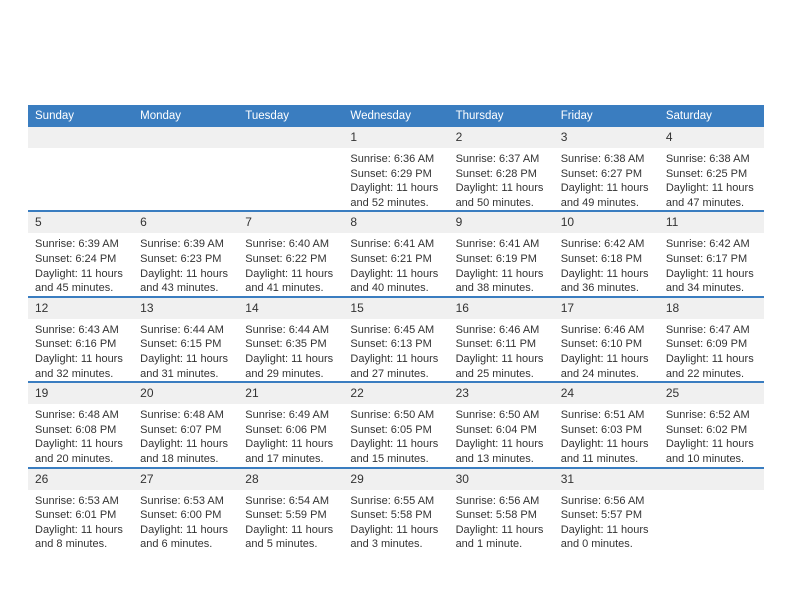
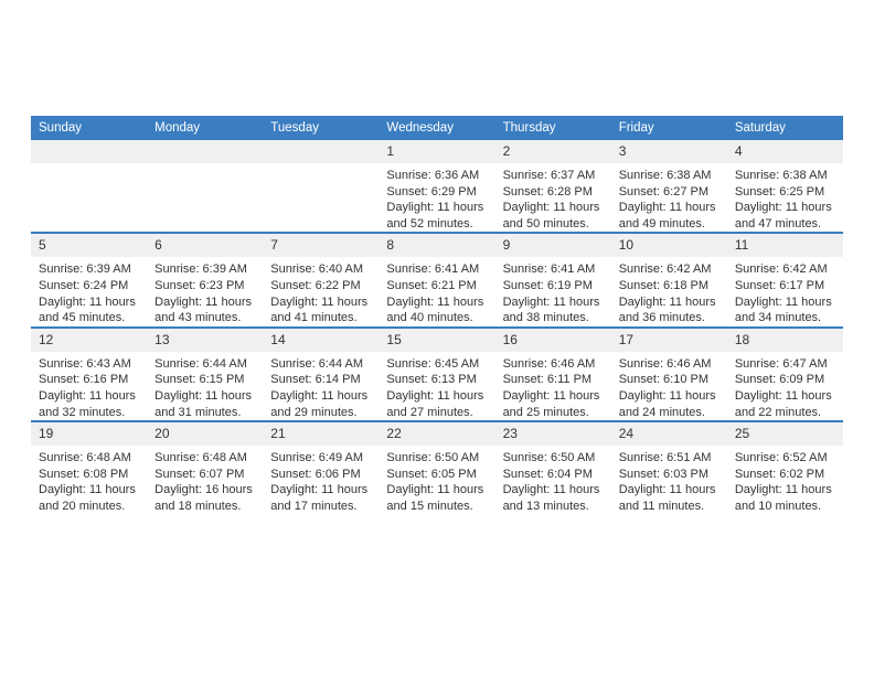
  Sunday	Monday	Tuesday	Wednesday	Thursday	Friday	Saturday
  			1Sunrise: 6:36 AMSunset: 6:29 PMDaylight: 11 hours and 52 minutes.	2Sunrise: 6:37 AMSunset: 6:28 PMDaylight: 11 hours and 50 minutes.	3Sunrise: 6:38 AMSunset: 6:27 PMDaylight: 11 hours and 49 minutes.	4Sunrise: 6:38 AMSunset: 6:25 PMDaylight: 11 hours and 47 minutes.
  5Sunrise: 6:39 AMSunset: 6:24 PMDaylight: 11 hours and 45 minutes.	6Sunrise: 6:39 AMSunset: 6:23 PMDaylight: 11 hours and 43 minutes.	7Sunrise: 6:40 AMSunset: 6:22 PMDaylight: 11 hours and 41 minutes.	8Sunrise: 6:41 AMSunset: 6:21 PMDaylight: 11 hours and 40 minutes.	9Sunrise: 6:41 AMSunset: 6:19 PMDaylight: 11 hours and 38 minutes.	10Sunrise: 6:42 AMSunset: 6:18 PMDaylight: 11 hours and 36 minutes.	11Sunrise: 6:42 AMSunset: 6:17 PMDaylight: 11 hours and 34 minutes.
- 12Sunrise: 6:43 AMSunset: 6:16 PMDaylight: 11 hours and 32 minutes.	13Sunrise: 6:44 AMSunset: 6:15 PMDaylight: 11 hours and 31 minutes.	14Sunrise: 6:44 AMSunset: 6:35 PMDaylight: 11 hours and 29 minutes.	15Sunrise: 6:45 AMSunset: 6:13 PMDaylight: 11 hours and 27 minutes.	16Sunrise: 6:46 AMSunset: 6:11 PMDaylight: 11 hours and 25 minutes.	17Sunrise: 6:46 AMSunset: 6:10 PMDaylight: 11 hours and 24 minutes.	18Sunrise: 6:47 AMSunset: 6:09 PMDaylight: 11 hours and 22 minutes.
+ 12Sunrise: 6:43 AMSunset: 6:16 PMDaylight: 11 hours and 32 minutes.	13Sunrise: 6:44 AMSunset: 6:15 PMDaylight: 11 hours and 31 minutes.	14Sunrise: 6:44 AMSunset: 6:14 PMDaylight: 11 hours and 29 minutes.	15Sunrise: 6:45 AMSunset: 6:13 PMDaylight: 11 hours and 27 minutes.	16Sunrise: 6:46 AMSunset: 6:11 PMDaylight: 11 hours and 25 minutes.	17Sunrise: 6:46 AMSunset: 6:10 PMDaylight: 11 hours and 24 minutes.	18Sunrise: 6:47 AMSunset: 6:09 PMDaylight: 11 hours and 22 minutes.
- 19Sunrise: 6:48 AMSunset: 6:08 PMDaylight: 11 hours and 20 minutes.	20Sunrise: 6:48 AMSunset: 6:07 PMDaylight: 11 hours and 18 minutes.	21Sunrise: 6:49 AMSunset: 6:06 PMDaylight: 11 hours and 17 minutes.	22Sunrise: 6:50 AMSunset: 6:05 PMDaylight: 11 hours and 15 minutes.	23Sunrise: 6:50 AMSunset: 6:04 PMDaylight: 11 hours and 13 minutes.	24Sunrise: 6:51 AMSunset: 6:03 PMDaylight: 11 hours and 11 minutes.	25Sunrise: 6:52 AMSunset: 6:02 PMDaylight: 11 hours and 10 minutes.
+ 19Sunrise: 6:48 AMSunset: 6:08 PMDaylight: 11 hours and 20 minutes.	20Sunrise: 6:48 AMSunset: 6:07 PMDaylight: 16 hours and 18 minutes.	21Sunrise: 6:49 AMSunset: 6:06 PMDaylight: 11 hours and 17 minutes.	22Sunrise: 6:50 AMSunset: 6:05 PMDaylight: 11 hours and 15 minutes.	23Sunrise: 6:50 AMSunset: 6:04 PMDaylight: 11 hours and 13 minutes.	24Sunrise: 6:51 AMSunset: 6:03 PMDaylight: 11 hours and 11 minutes.	25Sunrise: 6:52 AMSunset: 6:02 PMDaylight: 11 hours and 10 minutes.
- 26Sunrise: 6:53 AMSunset: 6:01 PMDaylight: 11 hours and 8 minutes.	27Sunrise: 6:53 AMSunset: 6:00 PMDaylight: 11 hours and 6 minutes.	28Sunrise: 6:54 AMSunset: 5:59 PMDaylight: 11 hours and 5 minutes.	29Sunrise: 6:55 AMSunset: 5:58 PMDaylight: 11 hours and 3 minutes.	30Sunrise: 6:56 AMSunset: 5:58 PMDaylight: 11 hours and 1 minute.	31Sunrise: 6:56 AMSunset: 5:57 PMDaylight: 11 hours and 0 minutes.
